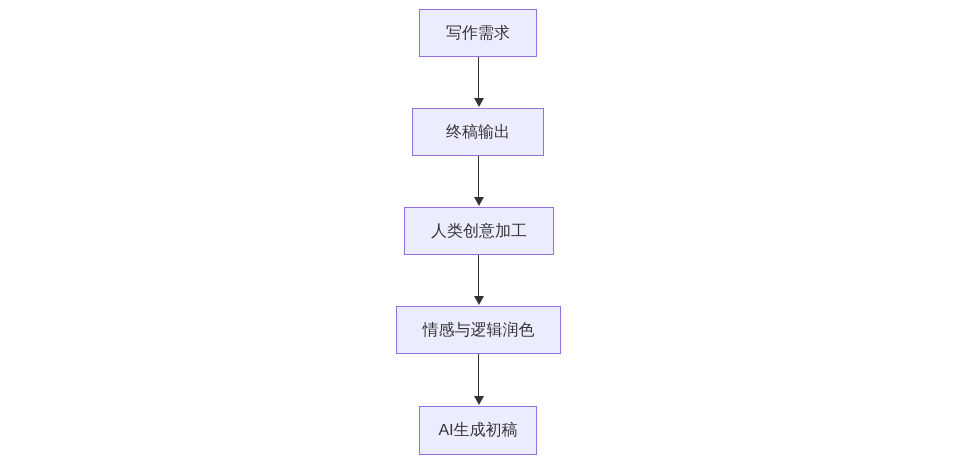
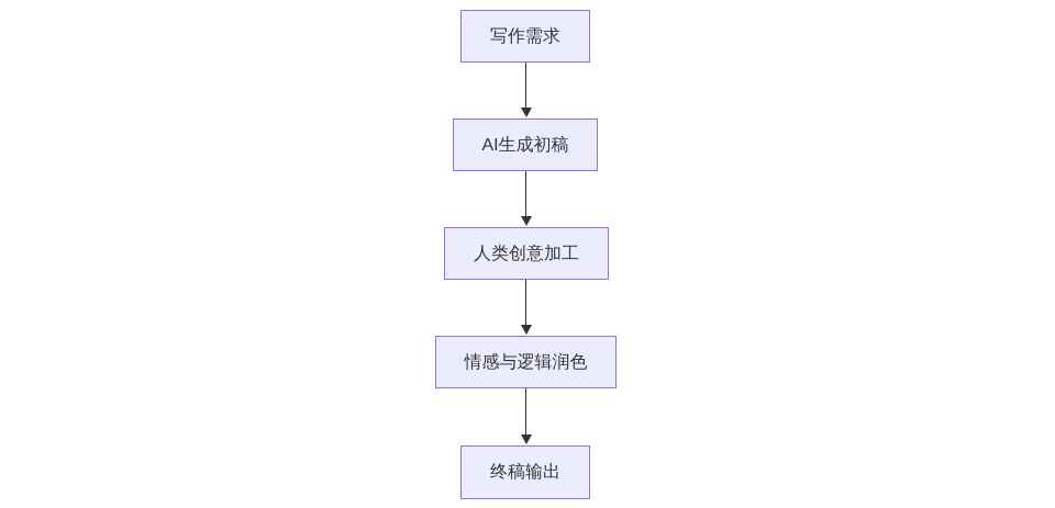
  写作需求
- 终稿输出
+ AI生成初稿
  人类创意加工
  情感与逻辑润色
- AI生成初稿
+ 终稿输出
